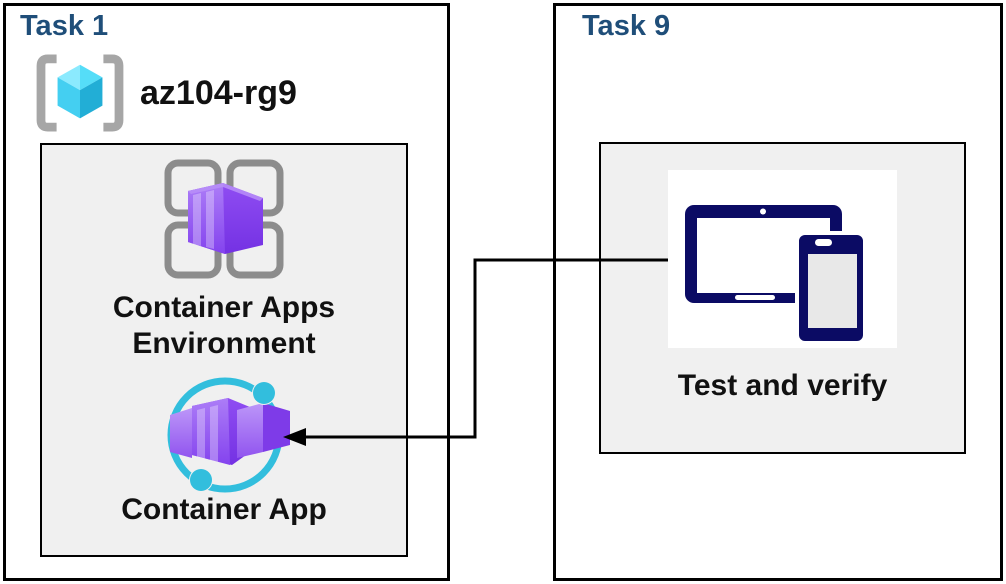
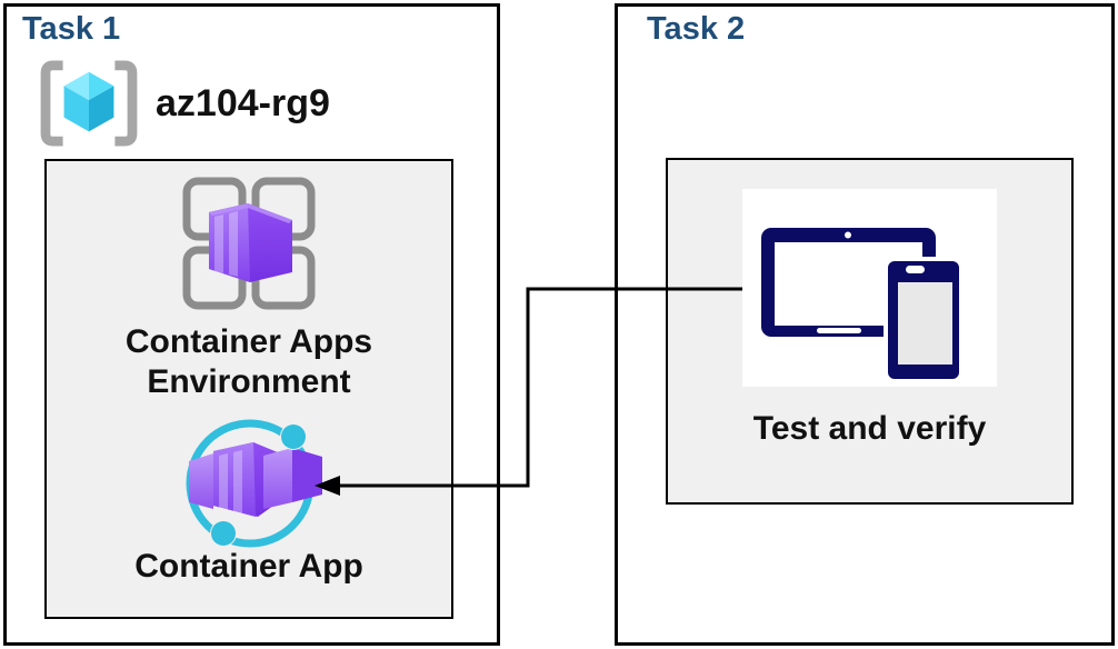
  Task 1
  az104-rg9
  Container Apps
  Environment
  Container App
- Task 9
+ Task 2
  Test and verify
